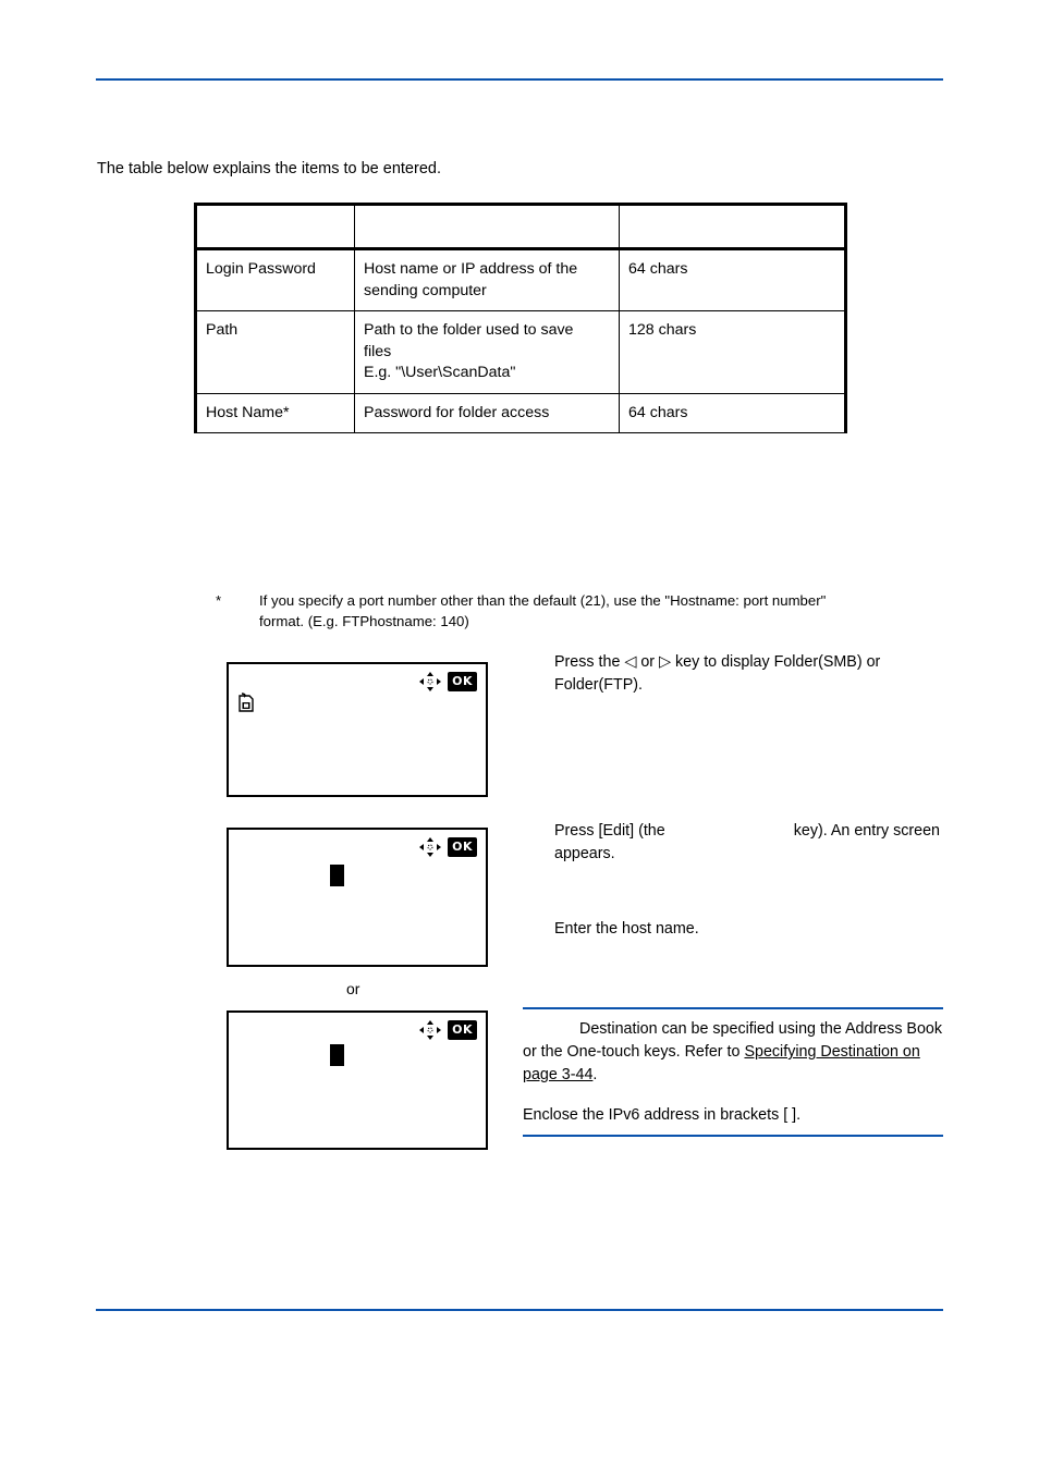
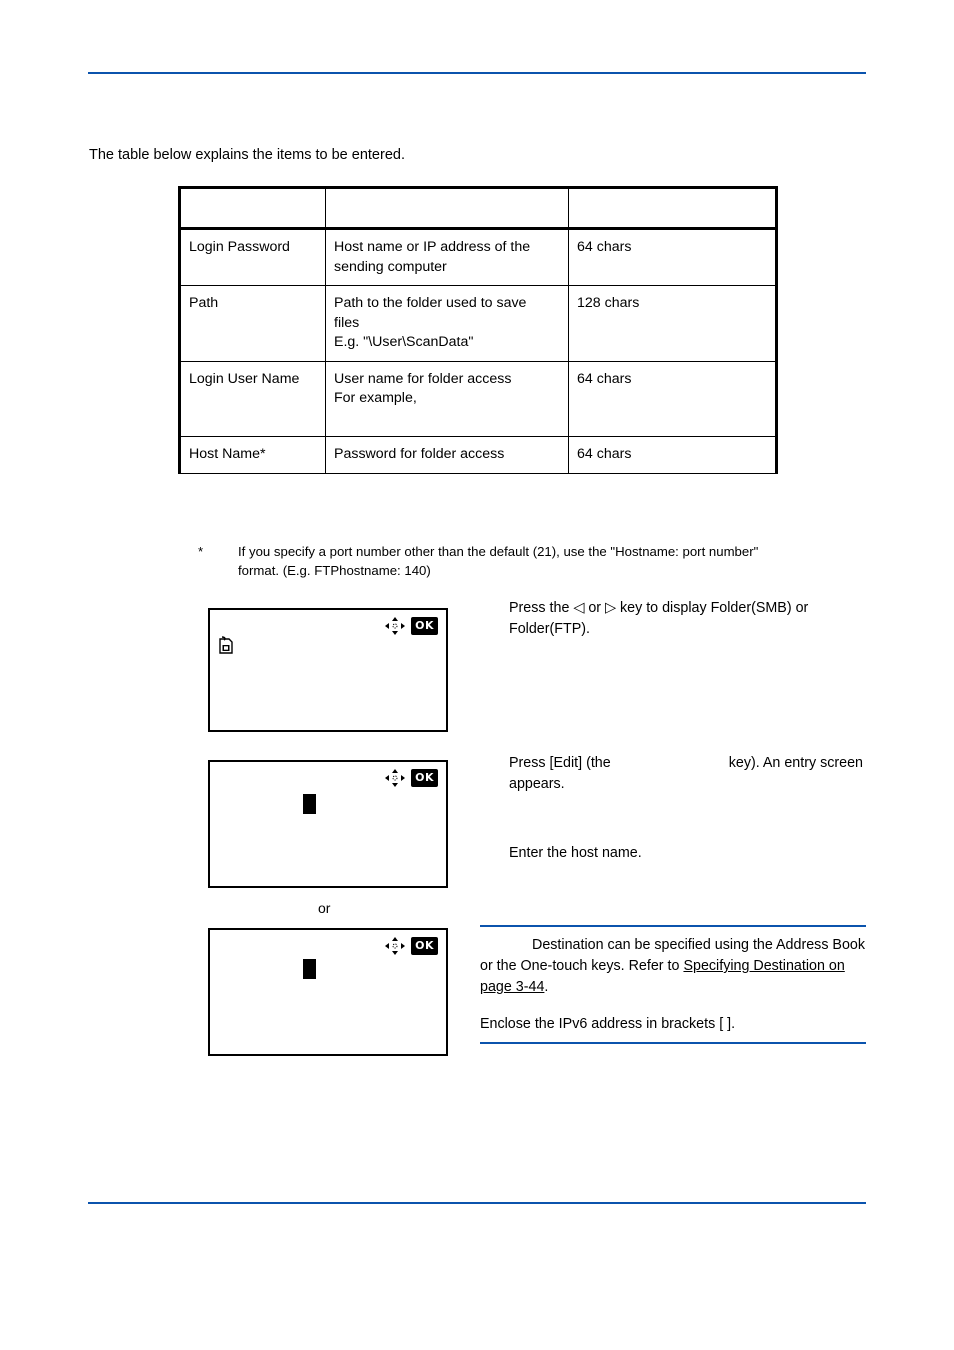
  The table below explains the items to be entered.
  Login Password	Host name or IP address of the sending computer	64 chars
  Path	Path to the folder used to save files E.g. "\User\ScanData"	128 chars
+ Login User Name	User name for folder access For example,	64 chars
  Host Name*	Password for folder access	64 chars
  *
  If you specify a port number other than the default (21), use the "Hostname: port number" format. (E.g. FTPhostname: 140)
  OK
  Press the ◁ or ▷ key to display Folder(SMB) or Folder(FTP).
  OK
  Press [Edit] (the key). An entry screen appears.
  Enter the host name.
  or
  OK
  Destination can be specified using the Address Book or the One-touch keys. Refer to Specifying Destination on page 3-44.
  Enclose the IPv6 address in brackets [ ].
